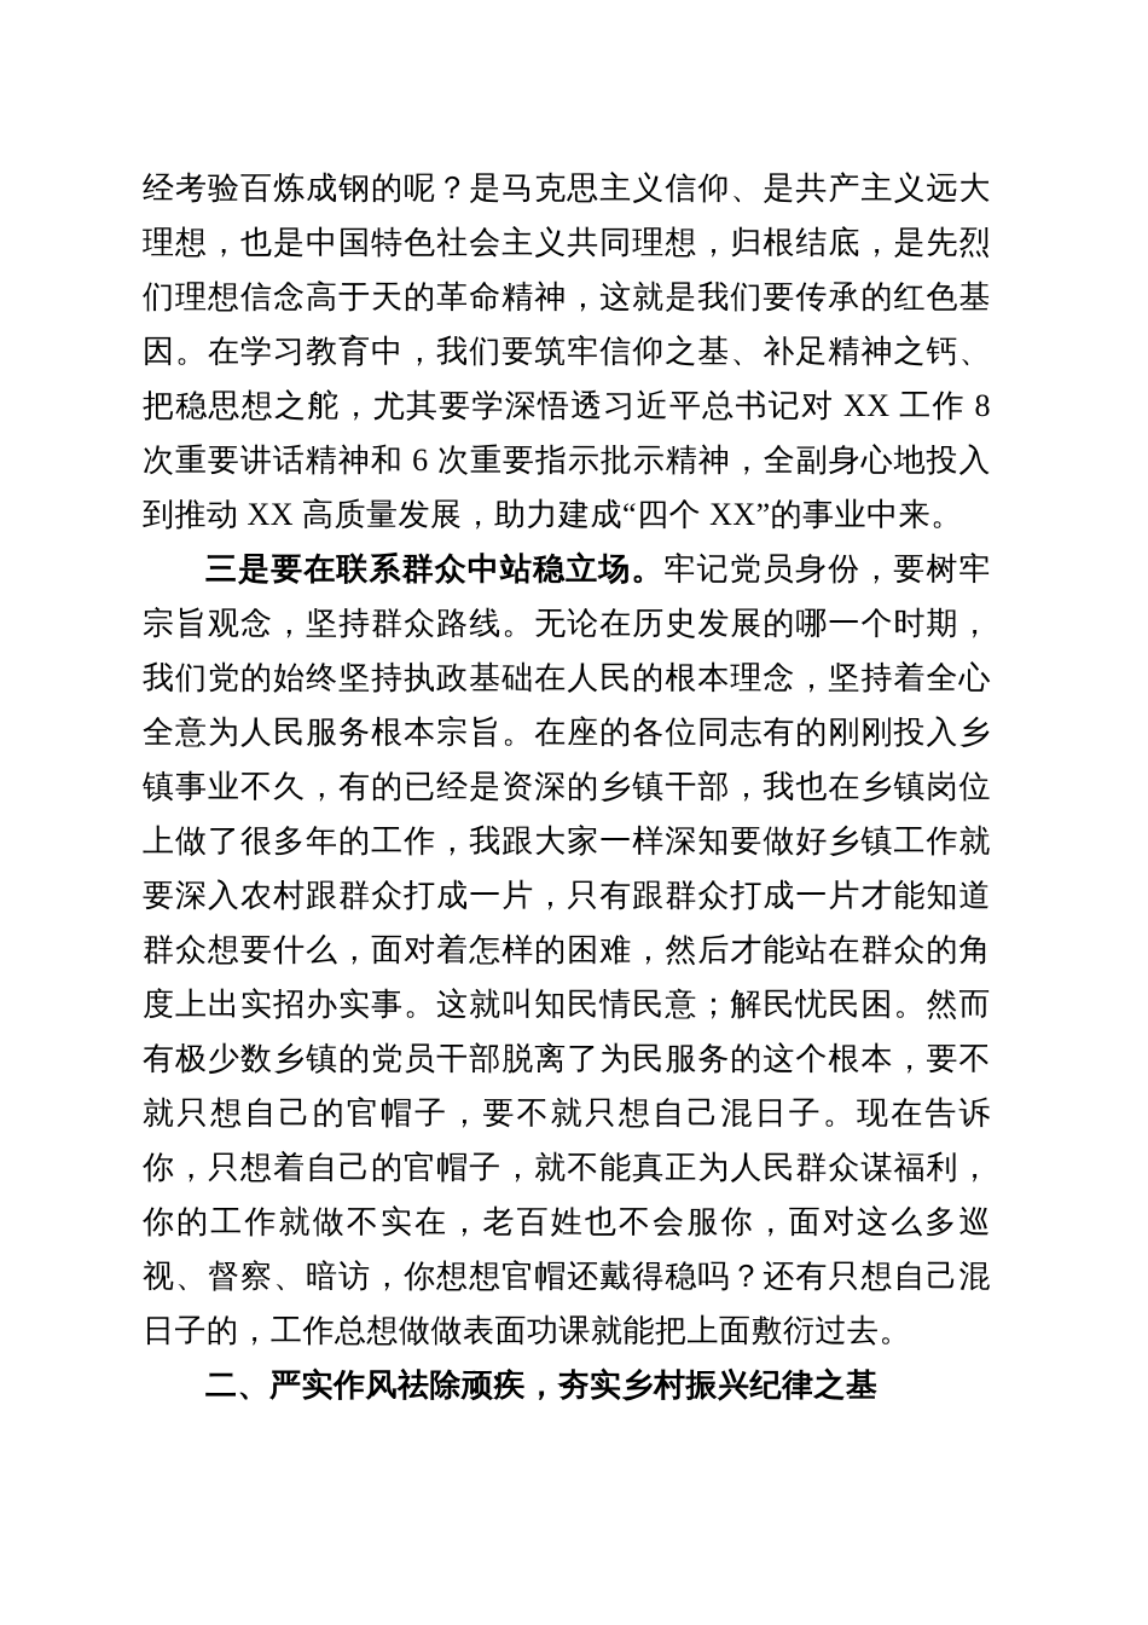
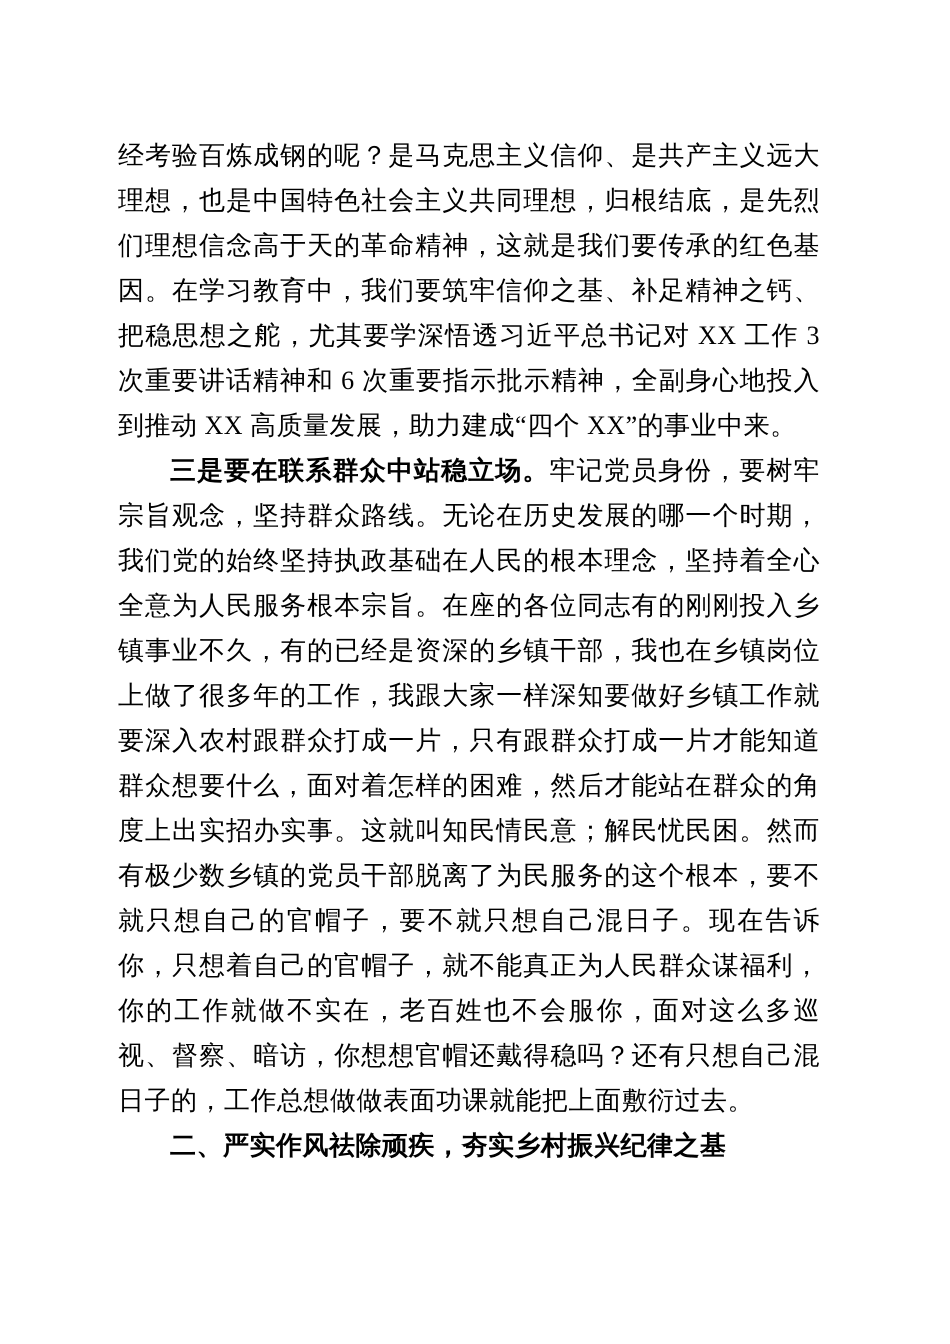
- 经考验百炼成钢的呢？是马克思主义信仰、是共产主义远大理想，也是中国特色社会主义共同理想，归根结底，是先烈们理想信念高于天的革命精神，这就是我们要传承的红色基因。在学习教育中，我们要筑牢信仰之基、补足精神之钙、把稳思想之舵，尤其要学深悟透习近平总书记对 XX 工作 8 次重要讲话精神和 6 次重要指示批示精神，全副身心地投入到推动 XX 高质量发展，助力建成“四个 XX”的事业中来。
+ 经考验百炼成钢的呢？是马克思主义信仰、是共产主义远大理想，也是中国特色社会主义共同理想，归根结底，是先烈们理想信念高于天的革命精神，这就是我们要传承的红色基因。在学习教育中，我们要筑牢信仰之基、补足精神之钙、把稳思想之舵，尤其要学深悟透习近平总书记对 XX 工作 3 次重要讲话精神和 6 次重要指示批示精神，全副身心地投入到推动 XX 高质量发展，助力建成“四个 XX”的事业中来。
  三是要在联系群众中站稳立场。牢记党员身份，要树牢宗旨观念，坚持群众路线。无论在历史发展的哪一个时期，我们党的始终坚持执政基础在人民的根本理念，坚持着全心全意为人民服务根本宗旨。在座的各位同志有的刚刚投入乡镇事业不久，有的已经是资深的乡镇干部，我也在乡镇岗位上做了很多年的工作，我跟大家一样深知要做好乡镇工作就要深入农村跟群众打成一片，只有跟群众打成一片才能知道群众想要什么，面对着怎样的困难，然后才能站在群众的角度上出实招办实事。这就叫知民情民意；解民忧民困。然而有极少数乡镇的党员干部脱离了为民服务的这个根本，要不就只想自己的官帽子，要不就只想自己混日子。现在告诉你，只想着自己的官帽子，就不能真正为人民群众谋福利，你的工作就做不实在，老百姓也不会服你，面对这么多巡视、督察、暗访，你想想官帽还戴得稳吗？还有只想自己混日子的，工作总想做做表面功课就能把上面敷衍过去。
  二、严实作风祛除顽疾，夯实乡村振兴纪律之基
